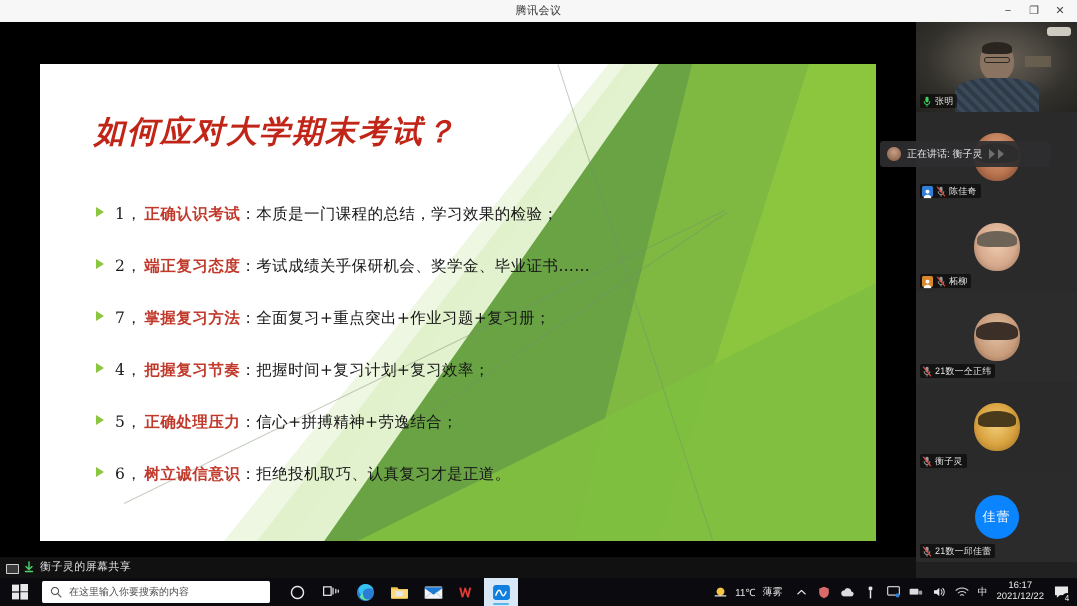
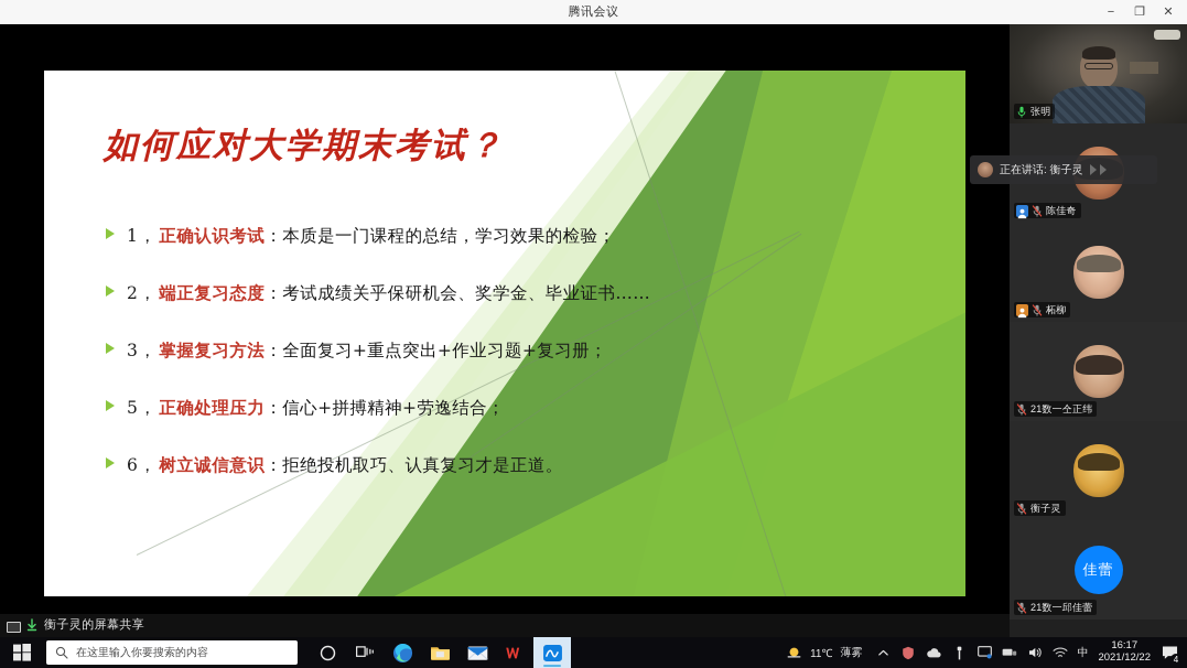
  腾讯会议
  −
  ❐
  ✕
  如何应对大学期末考试？
  1，
  正确认识考试
  ：本质是一门课程的总结，学习效果的检验；
  2，
  端正复习态度
  ：考试成绩关乎保研机会、奖学金、毕业证书……
- 7，
+ 3，
  掌握复习方法
  ：全面复习+重点突出+作业习题+复习册；
- 4，
- 把握复习节奏
- ：把握时间+复习计划+复习效率；
  5，
  正确处理压力
  ：信心+拼搏精神+劳逸结合；
  6，
  树立诚信意识
  ：拒绝投机取巧、认真复习才是正道。
  衡子灵的屏幕共享
  张明
  陈佳奇
  柘柳
  21数一仝正纬
  衡子灵
  佳蕾
  21数一邱佳蕾
  正在讲话: 衡子灵
  在这里输入你要搜索的内容
  11℃
  薄雾
  中
  16:17
  2021/12/22
  4
